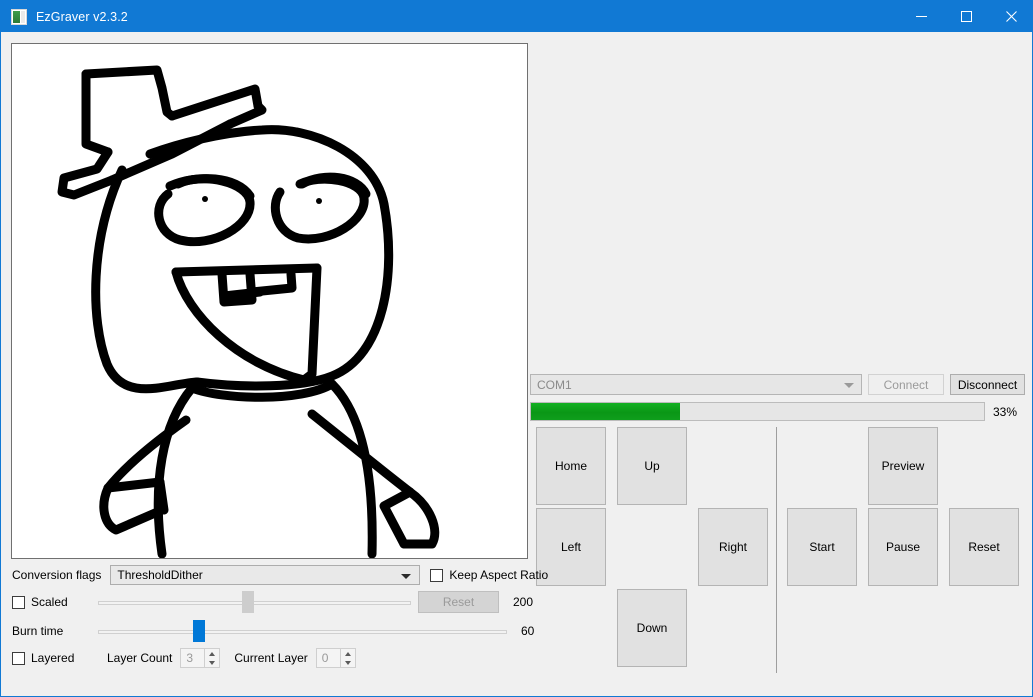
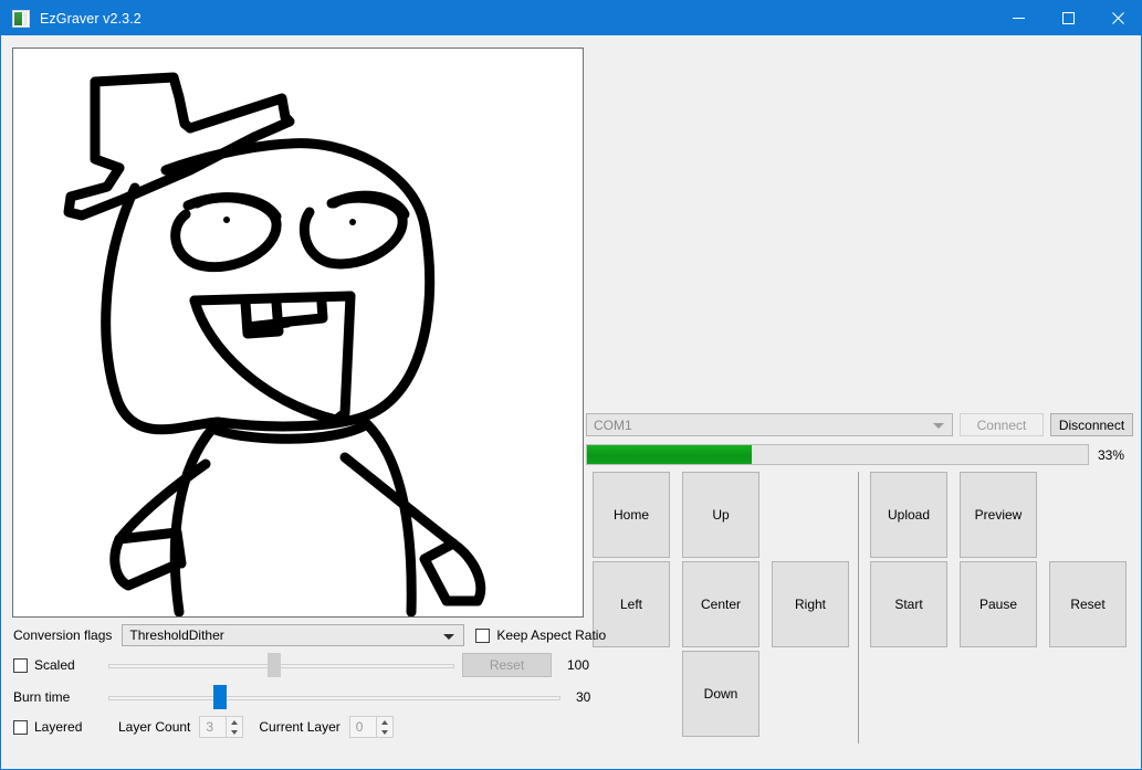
  EzGraver v2.3.2
  COM1
  Connect
  Disconnect
  33%
  Home
  Up
  Left
+ Center
  Right
  Down
+ Upload
  Preview
  Start
  Pause
  Reset
  Conversion flags
  ThresholdDither
  Keep Aspect Ratio
  Scaled
  Reset
- 200
+ 100
  Burn time
- 60
+ 30
  Layered
  Layer Count
  3
  Current Layer
  0
